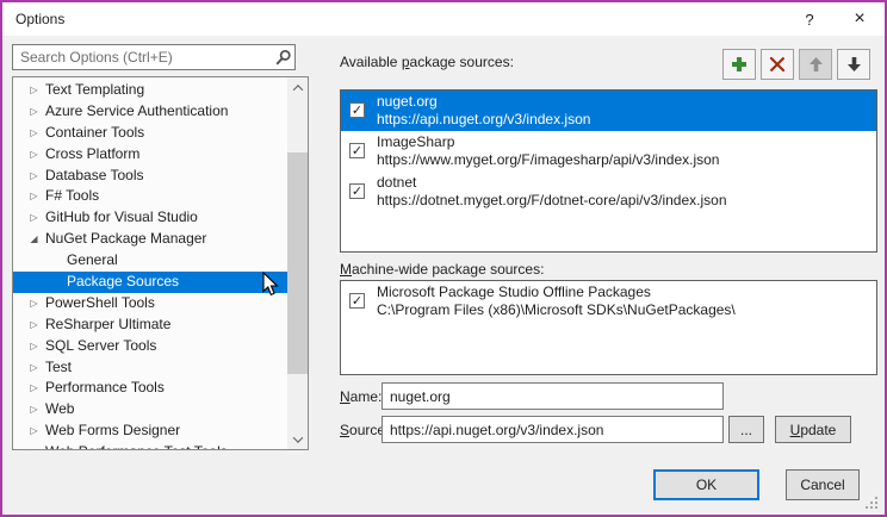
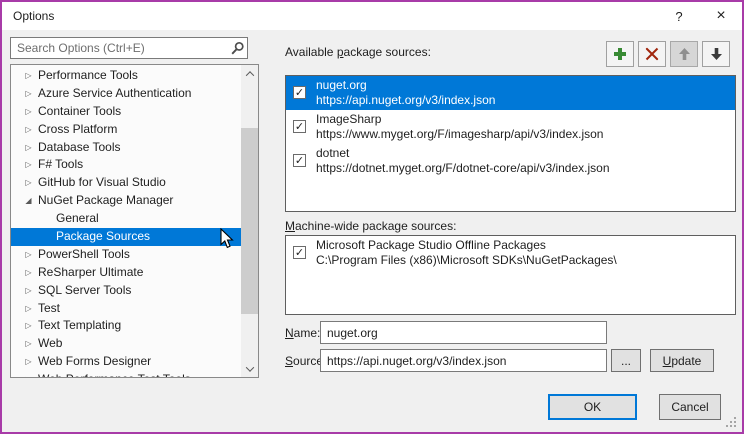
  Options
  ?
  ×
  Search Options (Ctrl+E)
- ▷ Text Templating
+ ▷ Performance Tools
  ▷ Azure Service Authentication
  ▷ Container Tools
  ▷ Cross Platform
  ▷ Database Tools
  ▷ F# Tools
  ▷ GitHub for Visual Studio
  ◢ NuGet Package Manager
  General
  Package Sources
  ▷ PowerShell Tools
  ▷ ReSharper Ultimate
  ▷ SQL Server Tools
  ▷ Test
- ▷ Performance Tools
+ ▷ Text Templating
  ▷ Web
  ▷ Web Forms Designer
  Available package sources:
  ✓
  nuget.org
  https://api.nuget.org/v3/index.json
  ✓
  ImageSharp
  https://www.myget.org/F/imagesharp/api/v3/index.json
  ✓
  dotnet
  https://dotnet.myget.org/F/dotnet-core/api/v3/index.json
  Machine-wide package sources:
  ✓
  Microsoft Package Studio Offline Packages
  C:\Program Files (x86)\Microsoft SDKs\NuGetPackages\
  Name:
  nuget.org
  Sourc
  https://api.nuget.org/v3/index.json
  ...
  Update
  OK
  Cancel
